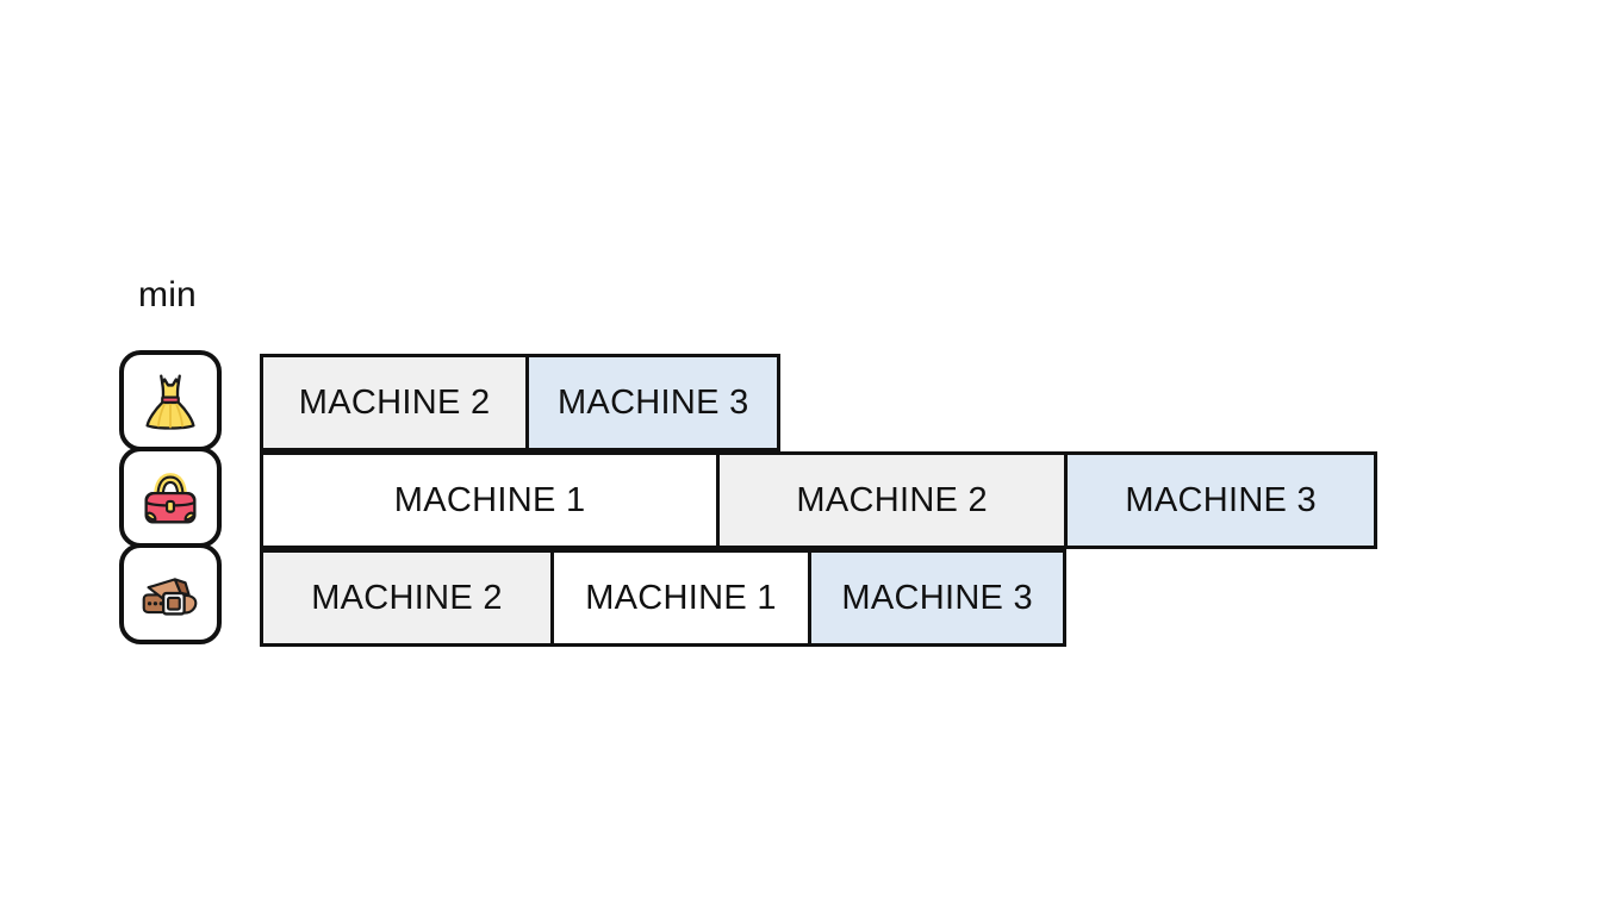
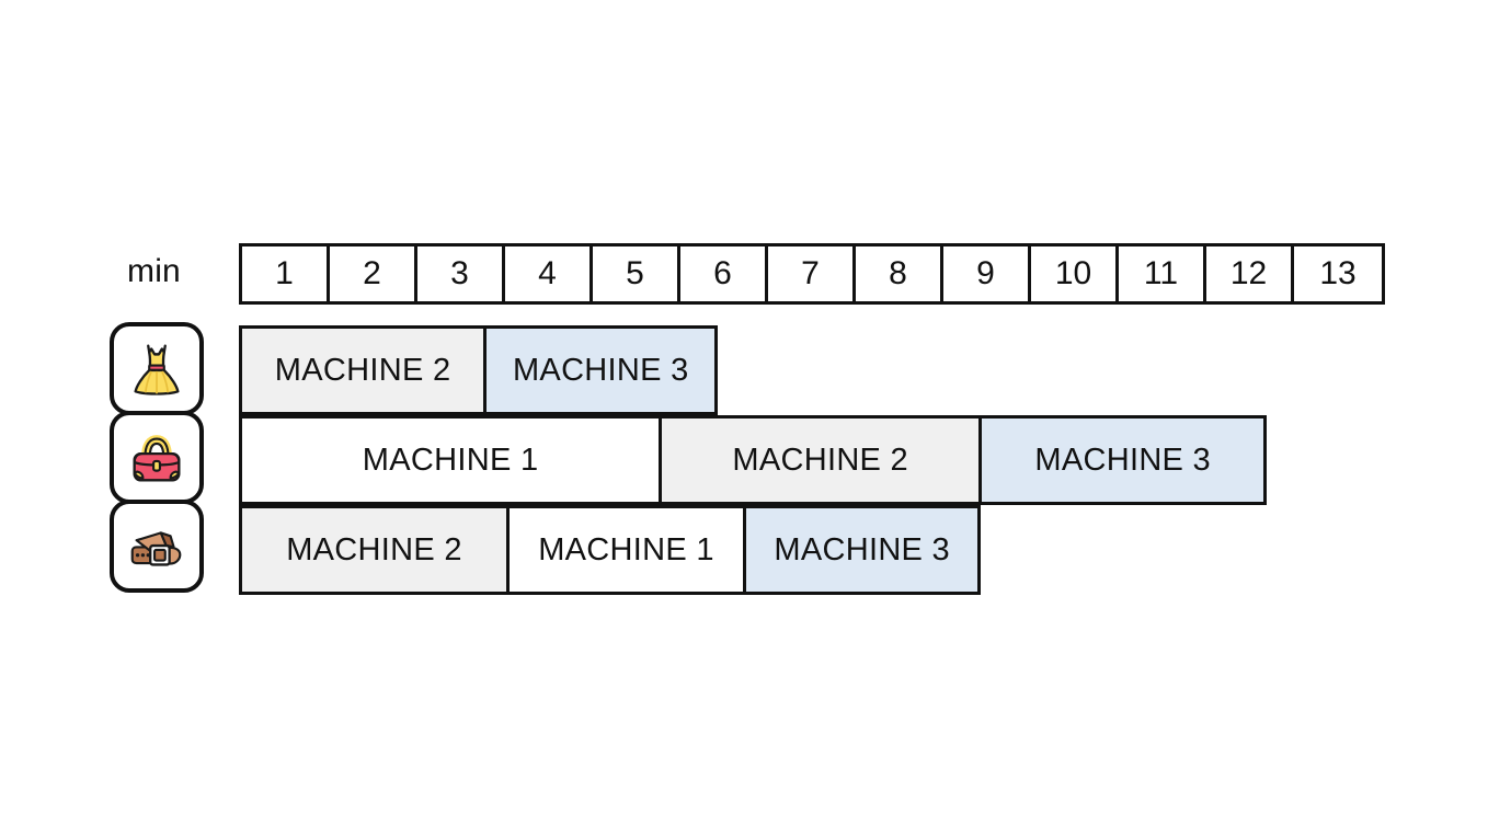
  min
+ 1
+ 2
+ 3
+ 4
+ 5
+ 6
+ 7
+ 8
+ 9
+ 10
+ 11
+ 12
+ 13
  MACHINE 2
  MACHINE 3
  MACHINE 1
  MACHINE 2
  MACHINE 3
  MACHINE 2
  MACHINE 1
  MACHINE 3
